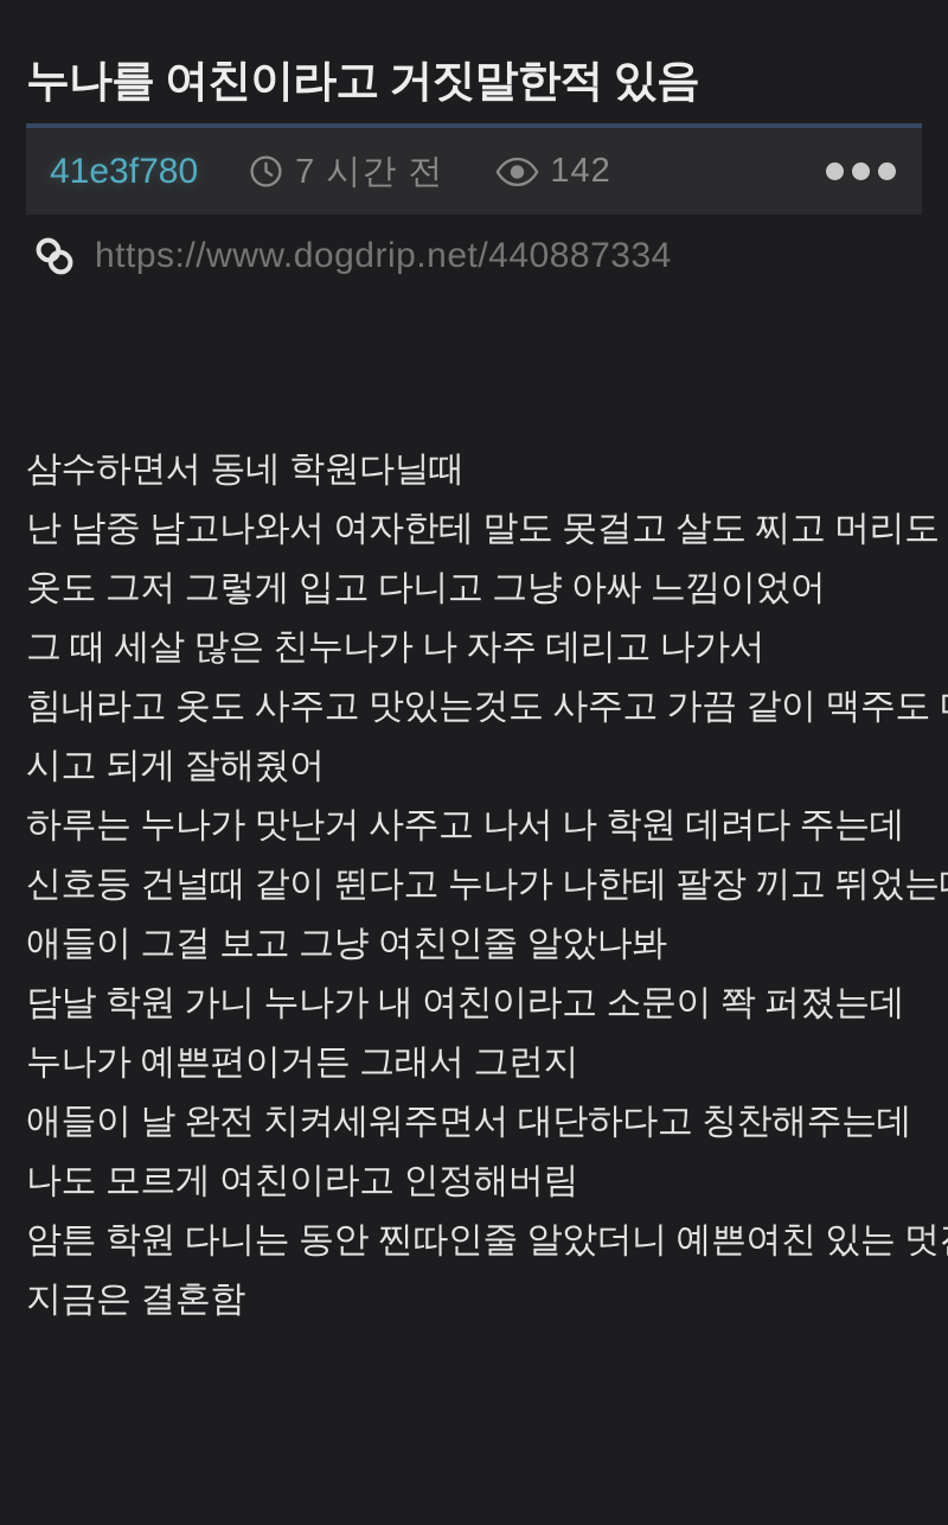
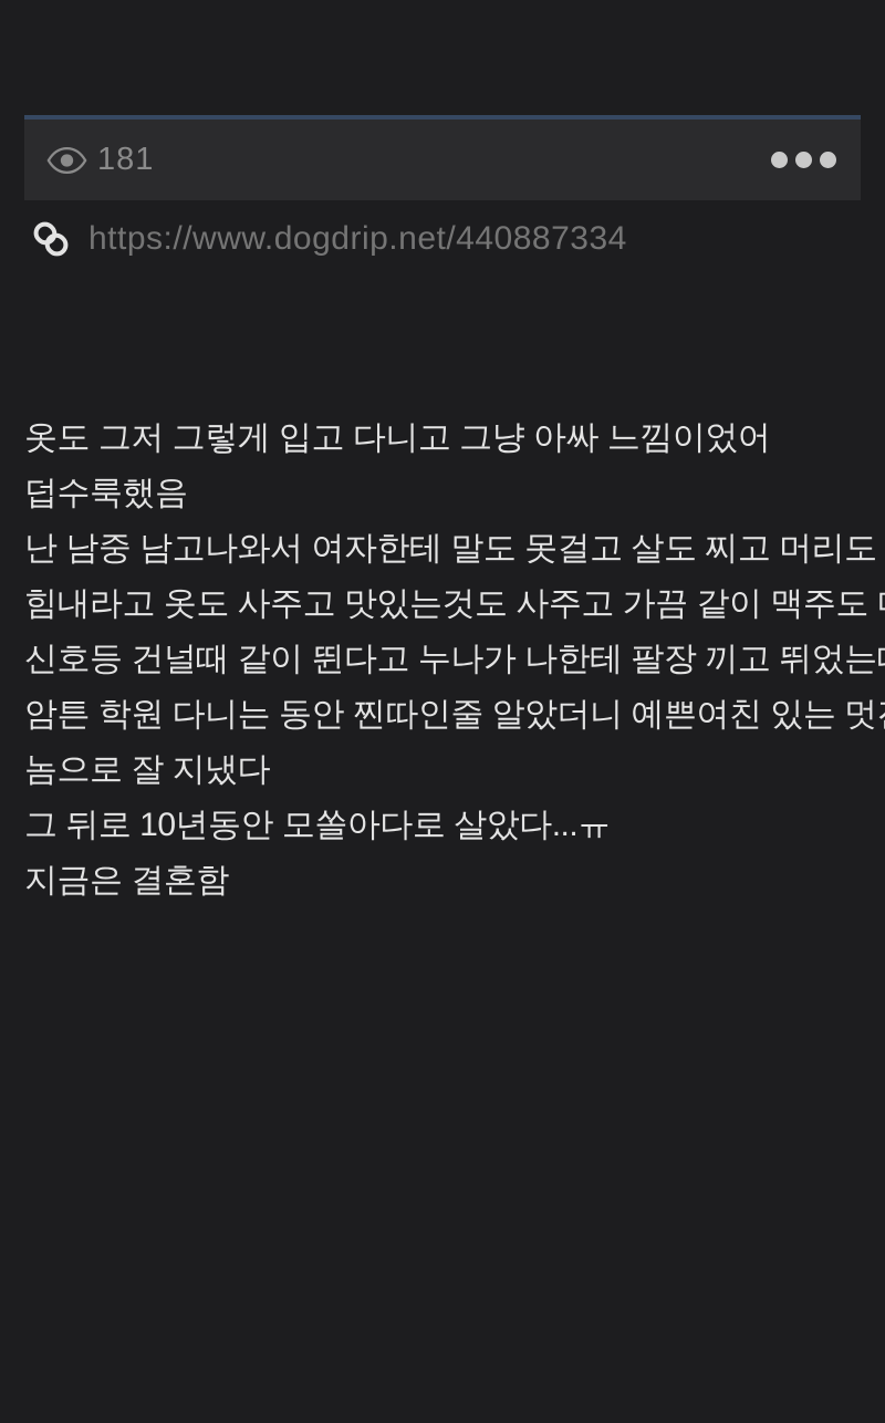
- 누나를 여친이라고 거짓말한적 있음
- 41e3f780
- 7 시간 전
- 142
+ 181
  https://www.dogdrip.net/440887334
- 삼수하면서 동네 학원다닐때
- 난 남중 남고나와서 여자한테 말도 못걸고 살도 찌고 머리도
+ 옷도 그저 그렇게 입고 다니고 그냥 아싸 느낌이었어
+ 덥수룩했음
- 옷도 그저 그렇게 입고 다니고 그냥 아싸 느낌이었어
+ 난 남중 남고나와서 여자한테 말도 못걸고 살도 찌고 머리도
- 그 때 세살 많은 친누나가 나 자주 데리고 나가서
  힘내라고 옷도 사주고 맛있는것도 사주고 가끔 같이 맥주도
- 시고 되게 잘해줬어
- 하루는 누나가 맛난거 사주고 나서 나 학원 데려다 주는데
  신호등 건널때 같이 뛴다고 누나가 나한테 팔장 끼고 뛰었는
- 애들이 그걸 보고 그냥 여친인줄 알았나봐
- 담날 학원 가니 누나가 내 여친이라고 소문이 쫙 퍼졌는데
- 누나가 예쁜편이거든 그래서 그런지
- 애들이 날 완전 치켜세워주면서 대단하다고 칭찬해주는데
- 나도 모르게 여친이라고 인정해버림
  암튼 학원 다니는 동안 찐따인줄 알았더니 예쁜여친 있는 멋
+ 놈으로 잘 지냈다
+ 그 뒤로 10년동안 모쏠아다로 살았다...ㅠ
  지금은 결혼함
